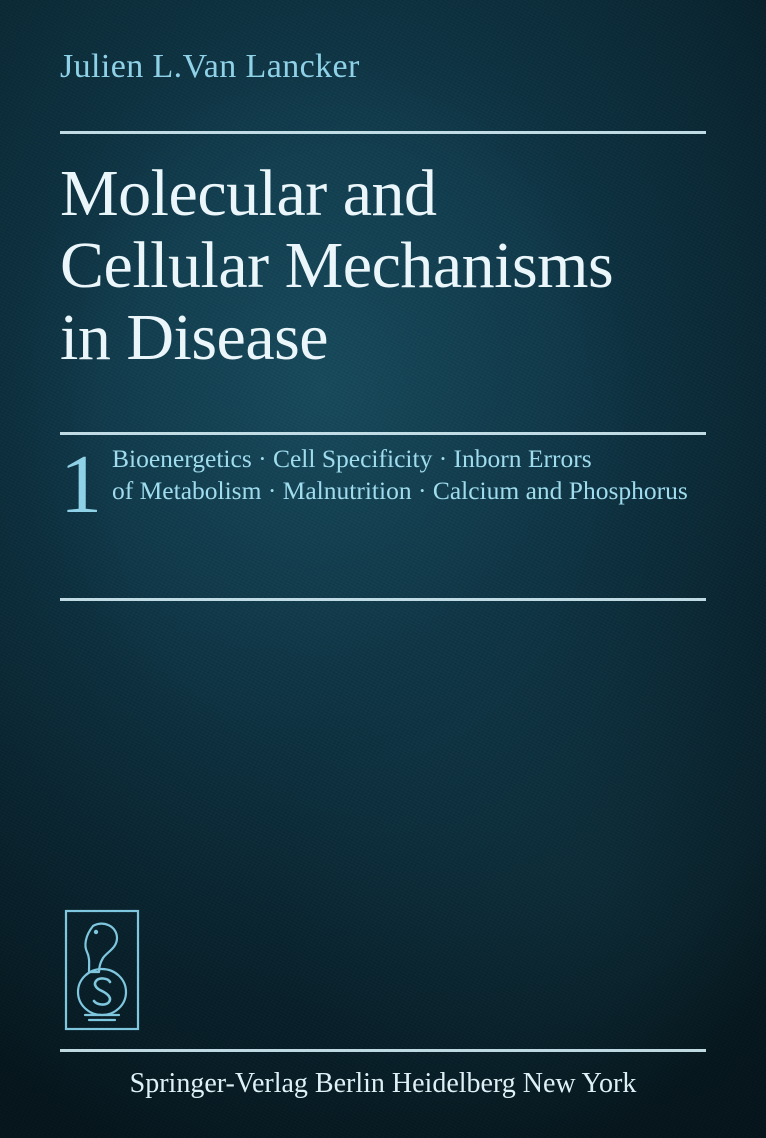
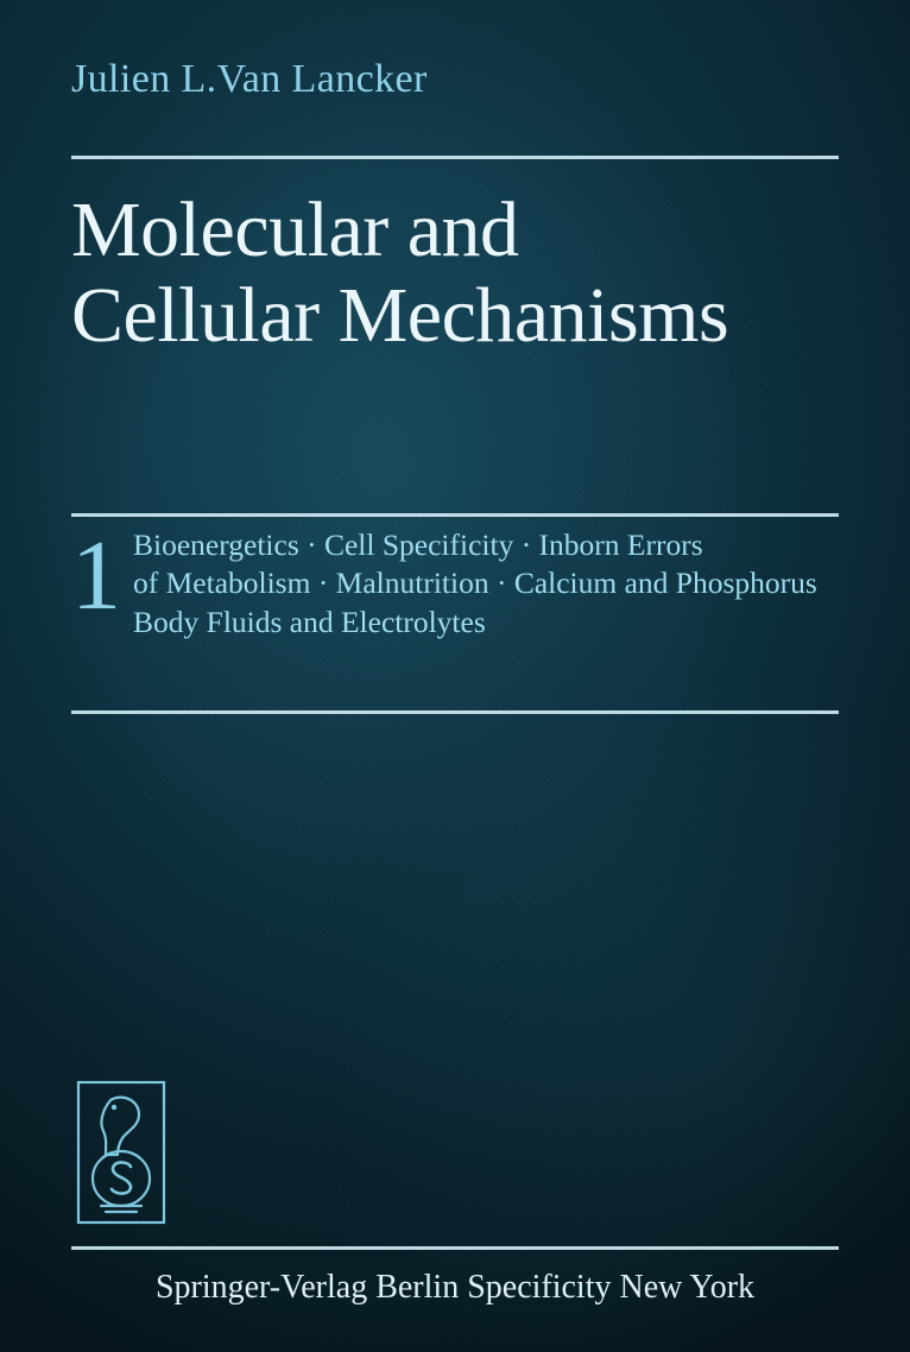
  Julien L.Van Lancker
  Molecular and
  Cellular Mechanisms
- in Disease
  1
  Bioenergetics · Cell Specificity · Inborn Errors
  of Metabolism · Malnutrition · Calcium and Phosphorus
+ Body Fluids and Electrolytes
- Springer-Verlag Berlin Heidelberg New York
+ Springer-Verlag Berlin Specificity New York
